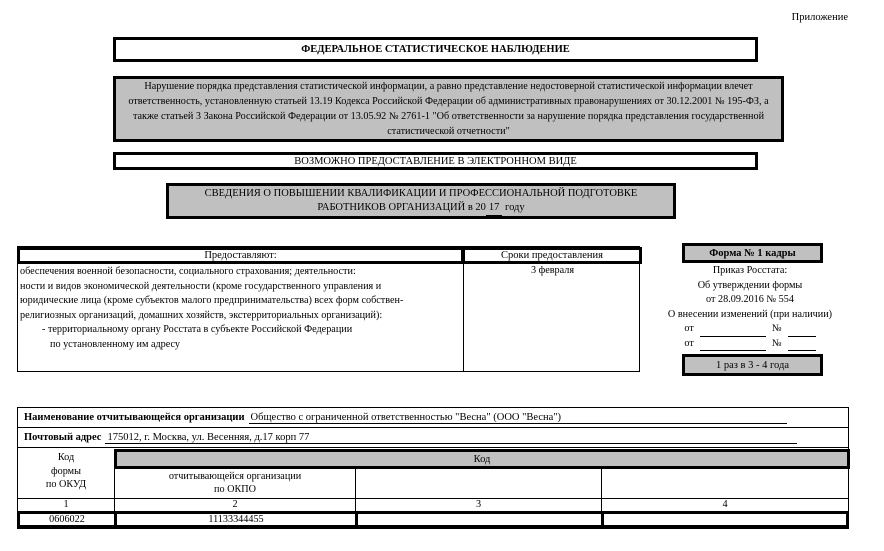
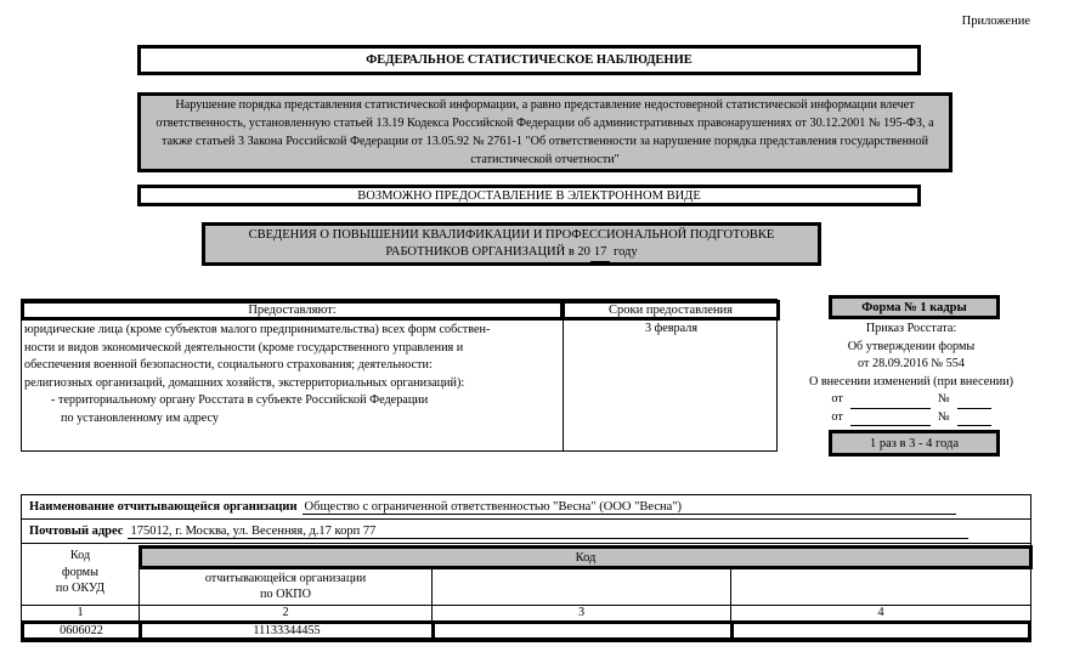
  Приложение
  ФЕДЕРАЛЬНОЕ СТАТИСТИЧЕСКОЕ НАБЛЮДЕНИЕ
  Нарушение порядка представления статистической информации, а равно представление недостоверной статистической информации влечет ответственность, установленную статьей 13.19 Кодекса Российской Федерации об административных правонарушениях от 30.12.2001 № 195-ФЗ, а также статьей 3 Закона Российской Федерации от 13.05.92 № 2761-1 "Об ответственности за нарушение порядка представления государственной статистической отчетности"
  ВОЗМОЖНО ПРЕДОСТАВЛЕНИЕ В ЭЛЕКТРОННОМ ВИДЕ
  СВЕДЕНИЯ О ПОВЫШЕНИИ КВАЛИФИКАЦИИ И ПРОФЕССИОНАЛЬНОЙ ПОДГОТОВКЕ
  РАБОТНИКОВ ОРГАНИЗАЦИЙ в 20 17 году
  Предоставляют:
  Сроки предоставления
- обеспечения военной безопасности, социального страхования; деятельности:
+ юридические лица (кроме субъектов малого предпринимательства) всех форм собствен-
  ности и видов экономической деятельности (кроме государственного управления и
- юридические лица (кроме субъектов малого предпринимательства) всех форм собствен-
+ обеспечения военной безопасности, социального страхования; деятельности:
  религиозных организаций, домашних хозяйств, экстерриториальных организаций):
  - территориальному органу Росстата в субъекте Российской Федерации
  по установленному им адресу
  3 февраля
  Форма № 1 кадры
  Приказ Росстата:
  Об утверждении формы
  от 28.09.2016 № 554
- О внесении изменений (при наличии)
+ О внесении изменений (при внесении)
  от
  №
  от
  №
  1 раз в 3 - 4 года
  Наименование отчитывающейся организации
  Общество с ограниченной ответственностью "Весна" (ООО "Весна")
  Почтовый адрес
  175012, г. Москва, ул. Весенняя, д.17 корп 77
  Код
  формы
  по ОКУД
  Код
  отчитывающейся организации
  по ОКПО
  1
  2
  3
  4
  0606022
  11133344455
